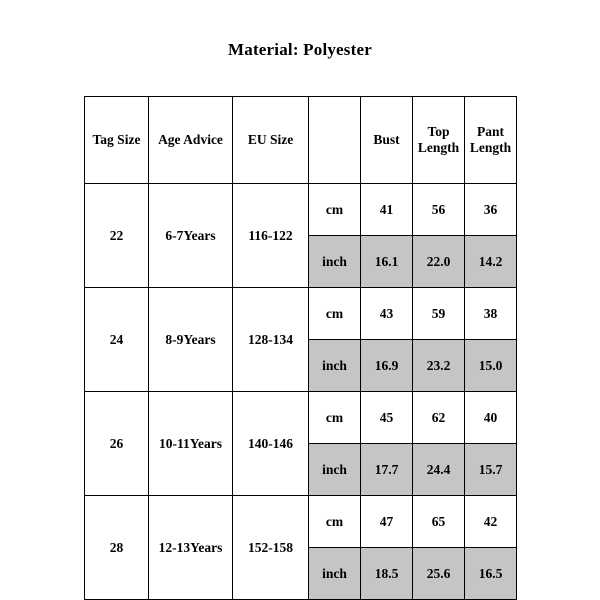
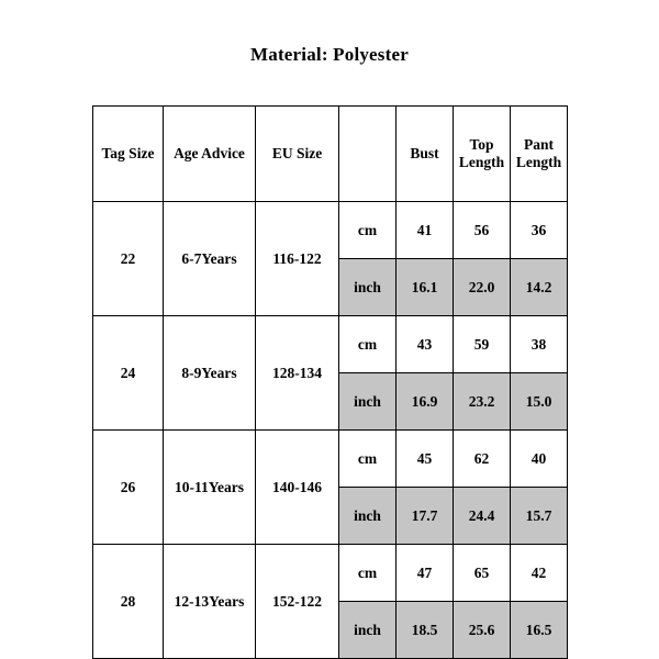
  Material: Polyester
  Tag Size	Age Advice	EU Size		Bust	Top Length	Pant Length
  22	6-7Years	116-122	cm	41	56	36
  inch	16.1	22.0	14.2
  24	8-9Years	128-134	cm	43	59	38
  inch	16.9	23.2	15.0
  26	10-11Years	140-146	cm	45	62	40
  inch	17.7	24.4	15.7
- 28	12-13Years	152-158	cm	47	65	42
+ 28	12-13Years	152-122	cm	47	65	42
  inch	18.5	25.6	16.5
